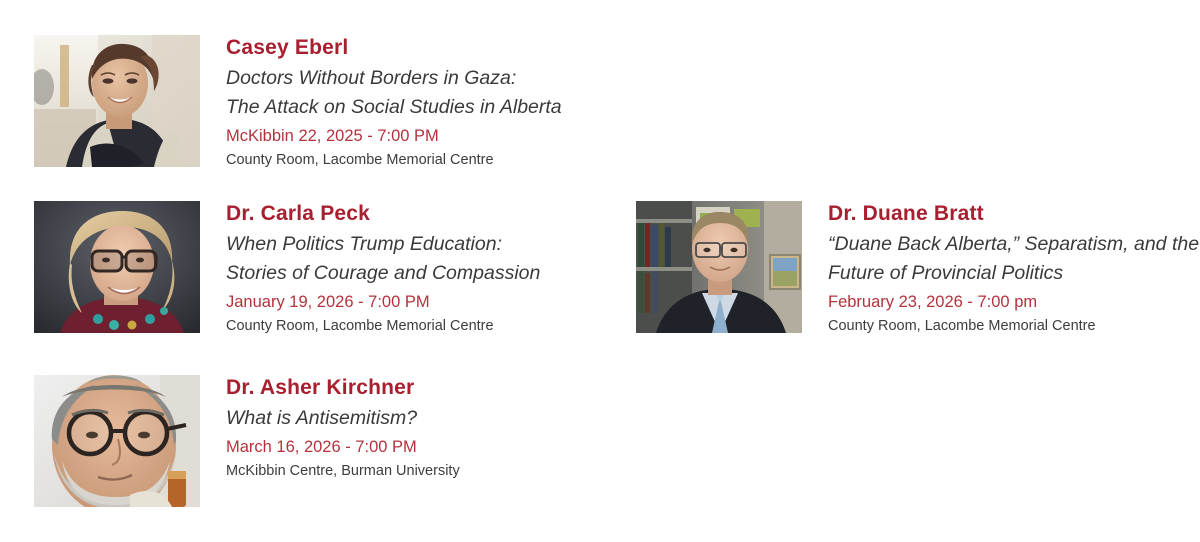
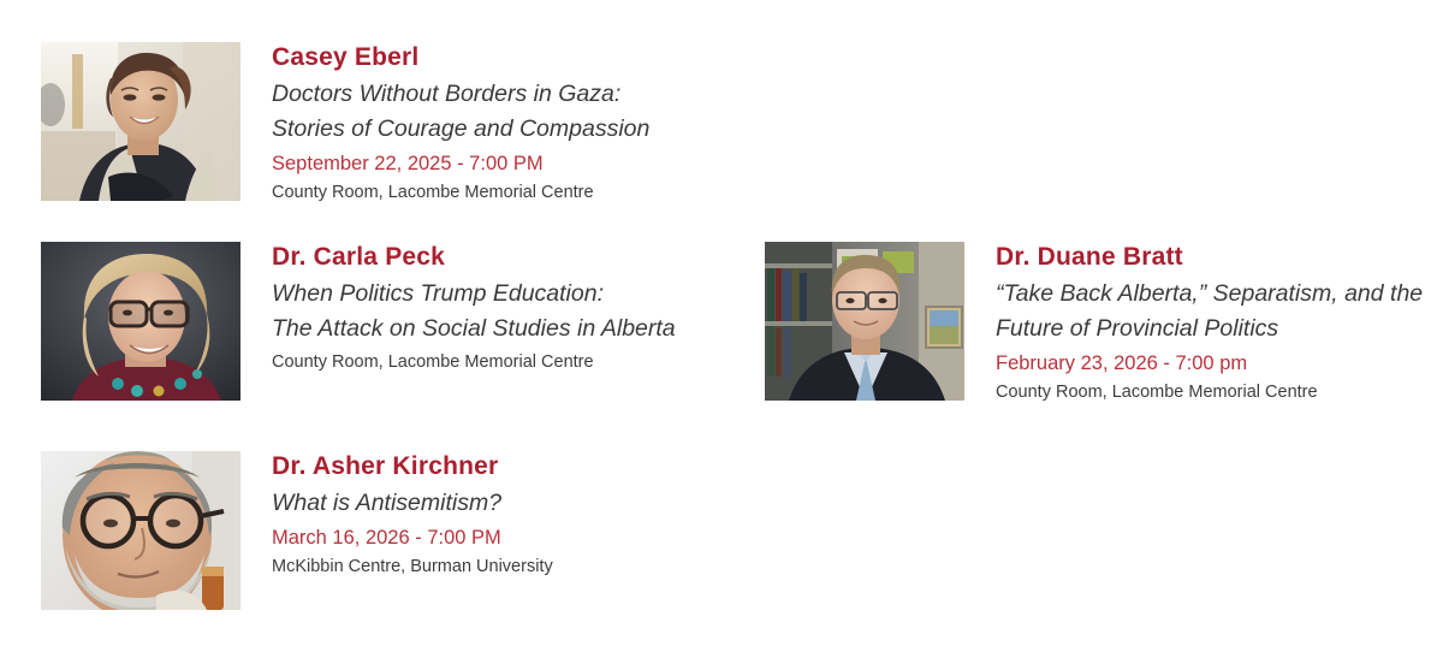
  Casey Eberl
  Doctors Without Borders in Gaza:
- The Attack on Social Studies in Alberta
+ Stories of Courage and Compassion
- McKibbin 22, 2025 - 7:00 PM
+ September 22, 2025 - 7:00 PM
  County Room, Lacombe Memorial Centre
  Dr. Carla Peck
  When Politics Trump Education:
- Stories of Courage and Compassion
+ The Attack on Social Studies in Alberta
- January 19, 2026 - 7:00 PM
  County Room, Lacombe Memorial Centre
  Dr. Duane Bratt
- “Duane Back Alberta,” Separatism, and the
+ “Take Back Alberta,” Separatism, and the
  Future of Provincial Politics
  February 23, 2026 - 7:00 pm
  County Room, Lacombe Memorial Centre
  Dr. Asher Kirchner
  What is Antisemitism?
  March 16, 2026 - 7:00 PM
  McKibbin Centre, Burman University
